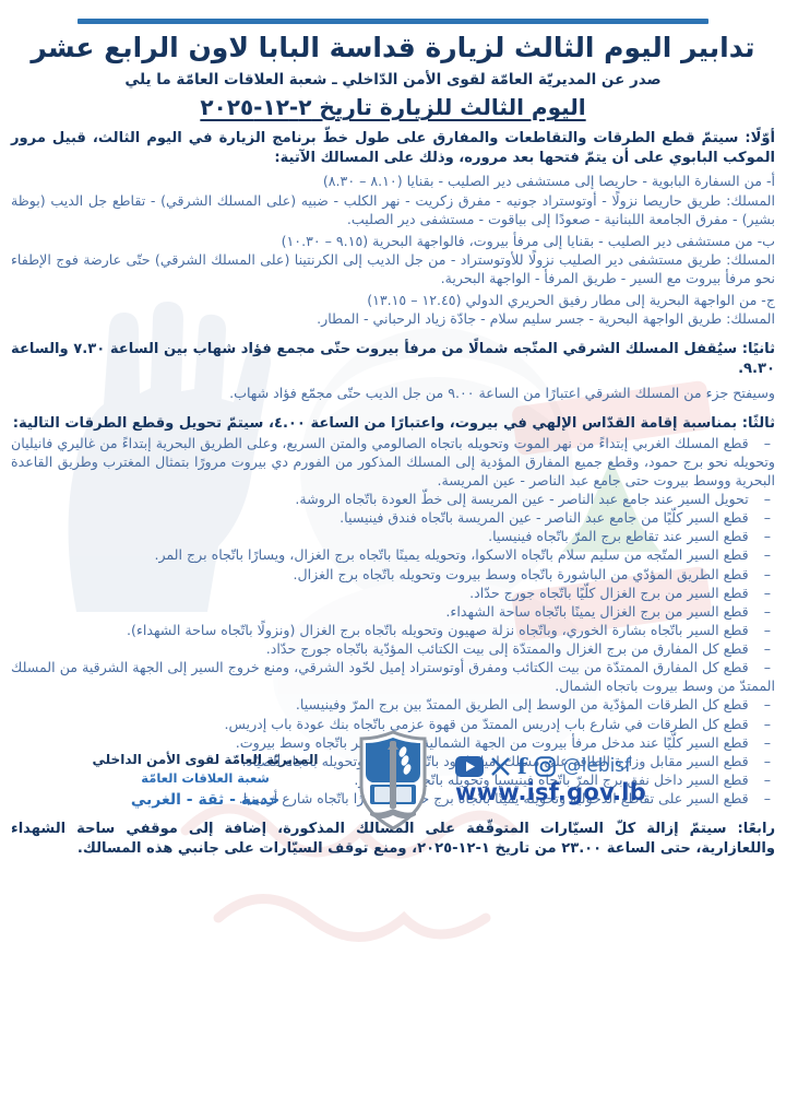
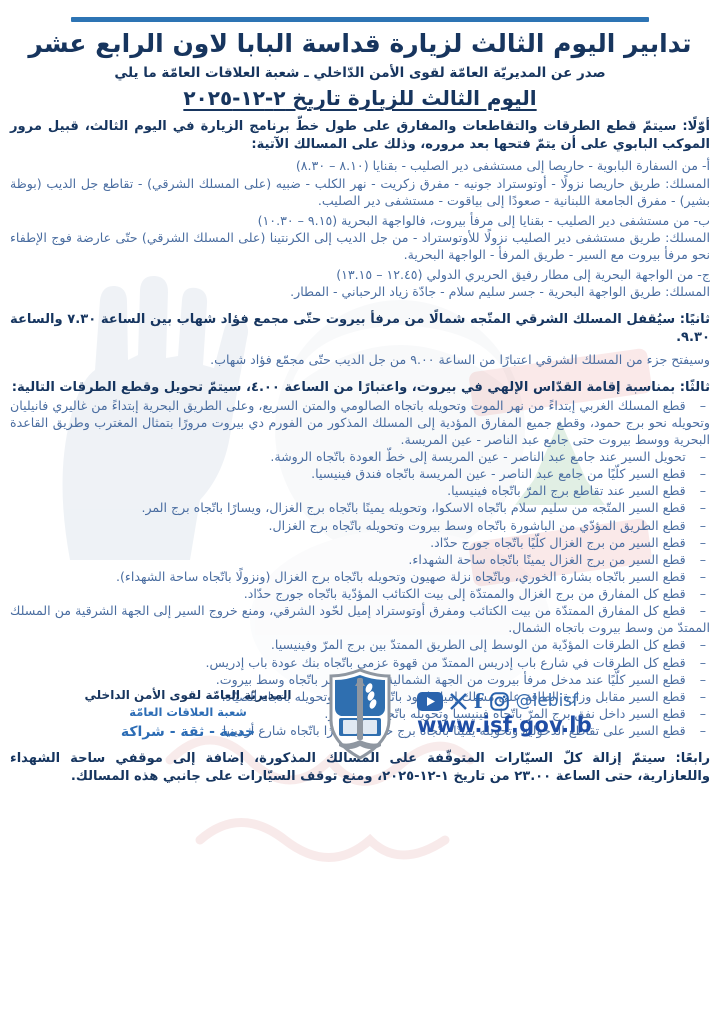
  تدابير اليوم الثالث لزيارة قداسة البابا لاون الرابع عشر
  صدر عن المديريّة العامّة لقوى الأمن الدّاخلي ـ شعبة العلاقات العامّة ما يلي
  اليوم الثالث للزيارة تاريخ ٢-١٢-٢٠٢٥
  أوّلًا: سيتمّ قطع الطرقات والتقاطعات والمفارق على طول خطّ برنامج الزيارة في اليوم الثالث، قبيل مرور الموكب البابوي على أن يتمّ فتحها بعد مروره، وذلك على المسالك الآتية:
  أ- من السفارة البابوية - حاريصا إلى مستشفى دير الصليب - بقنايا (٨.١٠ – ٨.٣٠)
  المسلك: طريق حاريصا نزولًا - أوتوستراد جونيه - مفرق زكريت - نهر الكلب - ضبيه (على المسلك الشرقي) - تقاطع جل الديب (بوظة بشير) - مفرق الجامعة اللبنانية - صعودًا إلى بياقوت - مستشفى دير الصليب.
  ب- من مستشفى دير الصليب - بقنايا إلى مرفأ بيروت، فالواجهة البحرية (٩.١٥ – ١٠.٣٠)
  المسلك: طريق مستشفى دير الصليب نزولًا للأوتوستراد - من جل الديب إلى الكرنتينا (على المسلك الشرقي) حتّى عارضة فوج الإطفاء نحو مرفأ بيروت مع السير - طريق المرفأ - الواجهة البحرية.
  ج- من الواجهة البحرية إلى مطار رفيق الحريري الدولي (١٢.٤٥ – ١٣.١٥)
  المسلك: طريق الواجهة البحرية - جسر سليم سلام - جادّة زياد الرحباني - المطار.
  ثانيًا: سيُقفل المسلك الشرقي المتّجه شمالًا من مرفأ بيروت حتّى مجمع فؤاد شهاب بين الساعة ٧.٣٠ والساعة ٩.٣٠.
  وسيفتح جزء من المسلك الشرقي اعتبارًا من الساعة ٩.٠٠ من جل الديب حتّى مجمّع فؤاد شهاب.
  ثالثًا: بمناسبة إقامة القدّاس الإلهي في بيروت، واعتبارًا من الساعة ٤.٠٠، سيتمّ تحويل وقطع الطرقات التالية:
  –قطع المسلك الغربي إبتداءً من نهر الموت وتحويله باتجاه الصالومي والمتن السريع، وعلى الطريق البحرية إبتداءً من غاليري فانيليان وتحويله نحو برج حمود، وقطع جميع المفارق المؤدية إلى المسلك المذكور من الفورم دي بيروت مرورًا بتمثال المغترب وطريق القاعدة البحرية ووسط بيروت حتى جامع عبد الناصر - عين المريسة.
  –تحويل السير عند جامع عبد الناصر - عين المريسة إلى خطّ العودة باتّجاه الروشة.
  –قطع السير كلّيًا من جامع عبد الناصر - عين المريسة باتّجاه فندق فينيسيا.
  –قطع السير عند تقاطع برج المرّ باتّجاه فينيسيا.
  –قطع السير المتّجه من سليم سلام باتّجاه الاسكوا، وتحويله يمينًا باتّجاه برج الغزال، ويسارًا باتّجاه برج المر.
  –قطع الطريق المؤدّي من الباشورة باتّجاه وسط بيروت وتحويله باتّجاه برج الغزال.
  –قطع السير من برج الغزال كلّيًا باتّجاه جورج حدّاد.
  –قطع السير من برج الغزال يمينًا باتّجاه ساحة الشهداء.
  –قطع السير باتّجاه بشارة الخوري، وباتّجاه نزلة صهيون وتحويله باتّجاه برج الغزال (ونزولًا باتّجاه ساحة الشهداء).
  –قطع كل المفارق من برج الغزال والممتدّة إلى بيت الكتائب المؤدّية باتّجاه جورج حدّاد.
  –قطع كل المفارق الممتدّة من بيت الكتائب ومفرق أوتوستراد إميل لحّود الشرقي، ومنع خروج السير إلى الجهة الشرقية من المسلك الممتدّ من وسط بيروت باتجاه الشمال.
  –قطع كل الطرقات المؤدّية من الوسط إلى الطريق الممتدّ بين برج المرّ وفينيسيا.
  –قطع كل الطرقات في شارع باب إدريس الممتدّ من قهوة عزمي باتّجاه بنك عودة باب إدريس.
  –قطع السير كلّيًا عند مدخل مرفأ بيروت من الجهة الشمالير باتّجاه وسط بيروت.
  –قطع السير مقابل وزارة الطاقة علسلك إميود باتّتحويله باتجاه الصيّاد.
  –قطع السير داخل نفق برج المرّ باتّجاه فينيسيا وتحويله باتّج.
  –قطع السير على تقاطع الدخولية وتحويله يمينًا باتّجاه برج حرًا باتّجاه شارع أرمينيا.
  رابعًا: سيتمّ إزالة كلّ السيّارات المتوقّفة على المسالك المذكورة، إضافة إلى موقفي ساحة الشهداء واللعازارية، حتى الساعة ٢٣.٠٠ من تاريخ ١-١٢-٢٠٢٥، ومنع توقف السيّارات على جانبي هذه المسالك.
  المديريّة العامّة لقوى الأمن الداخلي
  شعبة العلاقات العامّة
- خدمة - ثقة - الغربي
+ خدمة - ثقة - شراكة
  f
  @lebisf
  www.isf.gov.lb
